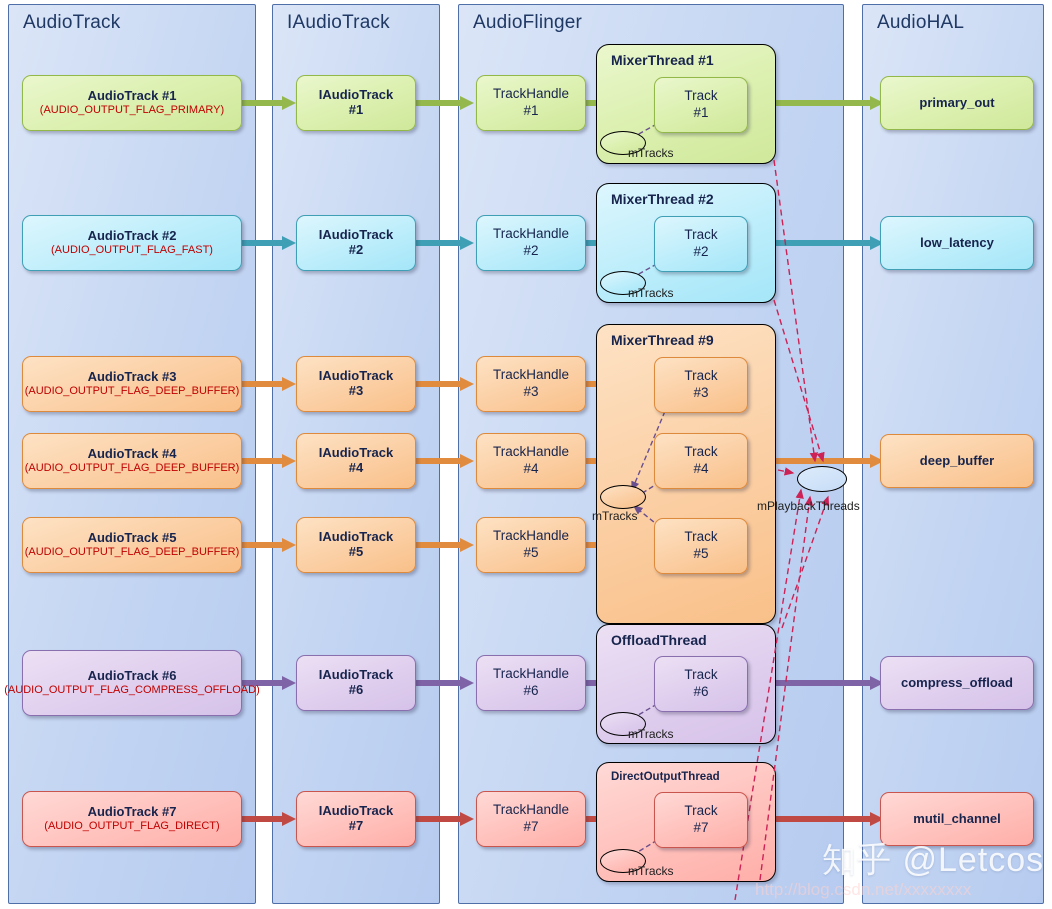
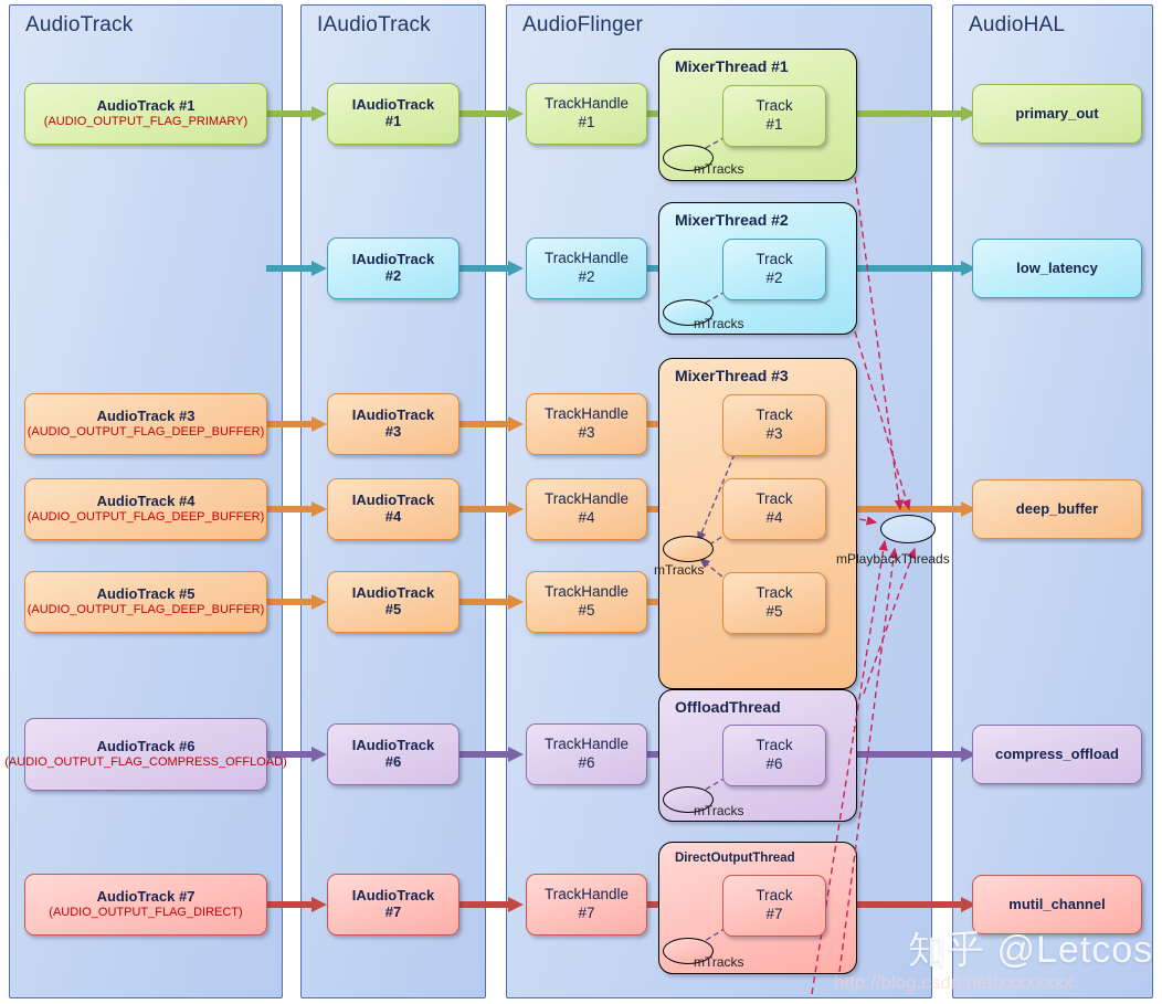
  AudioTrack
  IAudioTrack
  AudioFlinger
  AudioHAL
  MixerThread #1
  MixerThread #2
- MixerThread #9
+ MixerThread #3
  OffloadThread
  DirectOutputThread
  AudioTrack #1
  (AUDIO_OUTPUT_FLAG_PRIMARY)
- AudioTrack #2
- (AUDIO_OUTPUT_FLAG_FAST)
  AudioTrack #3
  (AUDIO_OUTPUT_FLAG_DEEP_BUFFER)
  AudioTrack #4
  (AUDIO_OUTPUT_FLAG_DEEP_BUFFER)
  AudioTrack #5
  (AUDIO_OUTPUT_FLAG_DEEP_BUFFER)
  AudioTrack #6
  (AUDIO_OUTPUT_FLAG_COMPRESS_OFFLOAD)
  AudioTrack #7
  (AUDIO_OUTPUT_FLAG_DIRECT)
  IAudioTrack
  #1
  IAudioTrack
  #2
  IAudioTrack
  #3
  IAudioTrack
  #4
  IAudioTrack
  #5
  IAudioTrack
  #6
  IAudioTrack
  #7
  TrackHandle
  #1
  TrackHandle
  #2
  TrackHandle
  #3
  TrackHandle
  #4
  TrackHandle
  #5
  TrackHandle
  #6
  TrackHandle
  #7
  Track
  #1
  Track
  #2
  Track
  #3
  Track
  #4
  Track
  #5
  Track
  #6
  Track
  #7
  mTracks
  mTracks
  mTracks
  mTracks
  mTracks
  mPlaybackThreads
  primary_out
  low_latency
  deep_buffer
  compress_offload
  mutil_channel
  http://blog.csdn.net/xxxxxxxx
  知乎 @Letcos
